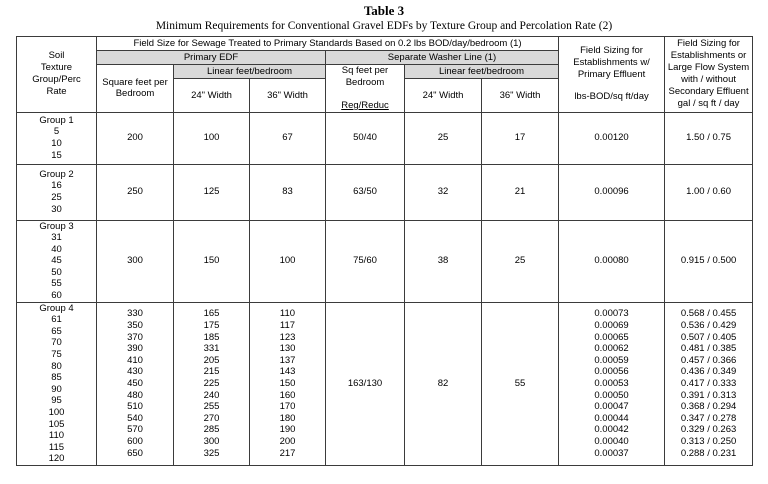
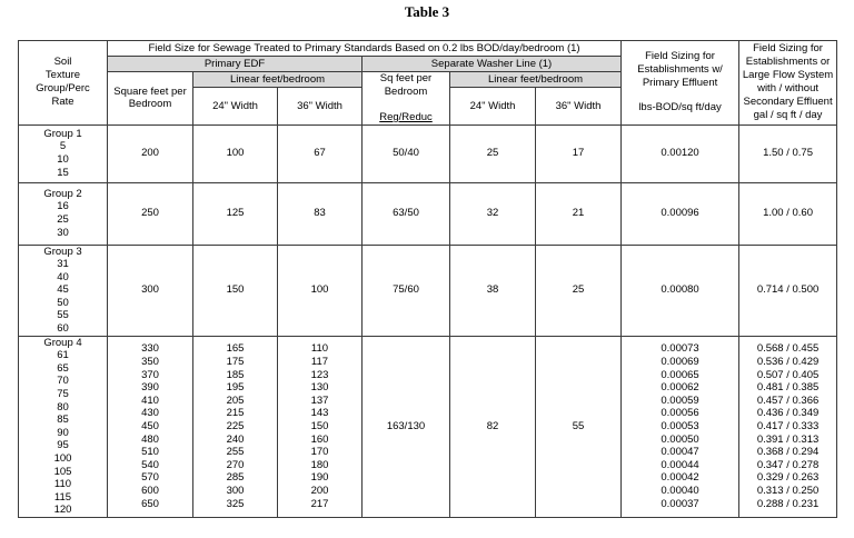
  Table 3
- Minimum Requirements for Conventional Gravel EDFs by Texture Group and Percolation Rate (2)
  Soil Texture Group/Perc Rate	Field Size for Sewage Treated to Primary Standards Based on 0.2 lbs BOD/day/bedroom (1)	Field Sizing for Establishments w/ Primary Effluent lbs-BOD/sq ft/day	Field Sizing for Establishments or Large Flow System with / without Secondary Effluent gal / sq ft / day
  Primary EDF	Separate Washer Line (1)
  Square feet per Bedroom	Linear feet/bedroom	Sq feet per Bedroom Reg/Reduc	Linear feet/bedroom
  24" Width	36" Width	24" Width	36" Width
  Group 1 5 10 15	200	100	67	50/40	25	17	0.00120	1.50 / 0.75
  Group 2 16 25 30	250	125	83	63/50	32	21	0.00096	1.00 / 0.60
- Group 3 31 40 45 50 55 60	300	150	100	75/60	38	25	0.00080	0.915 / 0.500
+ Group 3 31 40 45 50 55 60	300	150	100	75/60	38	25	0.00080	0.714 / 0.500
- Group 4 61 65 70 75 80 85 90 95 100 105 110 115 120	330 350 370 390 410 430 450 480 510 540 570 600 650	165 175 185 331 205 215 225 240 255 270 285 300 325	110 117 123 130 137 143 150 160 170 180 190 200 217	163/130	82	55	0.00073 0.00069 0.00065 0.00062 0.00059 0.00056 0.00053 0.00050 0.00047 0.00044 0.00042 0.00040 0.00037	0.568 / 0.455 0.536 / 0.429 0.507 / 0.405 0.481 / 0.385 0.457 / 0.366 0.436 / 0.349 0.417 / 0.333 0.391 / 0.313 0.368 / 0.294 0.347 / 0.278 0.329 / 0.263 0.313 / 0.250 0.288 / 0.231
+ Group 4 61 65 70 75 80 85 90 95 100 105 110 115 120	330 350 370 390 410 430 450 480 510 540 570 600 650	165 175 185 195 205 215 225 240 255 270 285 300 325	110 117 123 130 137 143 150 160 170 180 190 200 217	163/130	82	55	0.00073 0.00069 0.00065 0.00062 0.00059 0.00056 0.00053 0.00050 0.00047 0.00044 0.00042 0.00040 0.00037	0.568 / 0.455 0.536 / 0.429 0.507 / 0.405 0.481 / 0.385 0.457 / 0.366 0.436 / 0.349 0.417 / 0.333 0.391 / 0.313 0.368 / 0.294 0.347 / 0.278 0.329 / 0.263 0.313 / 0.250 0.288 / 0.231
